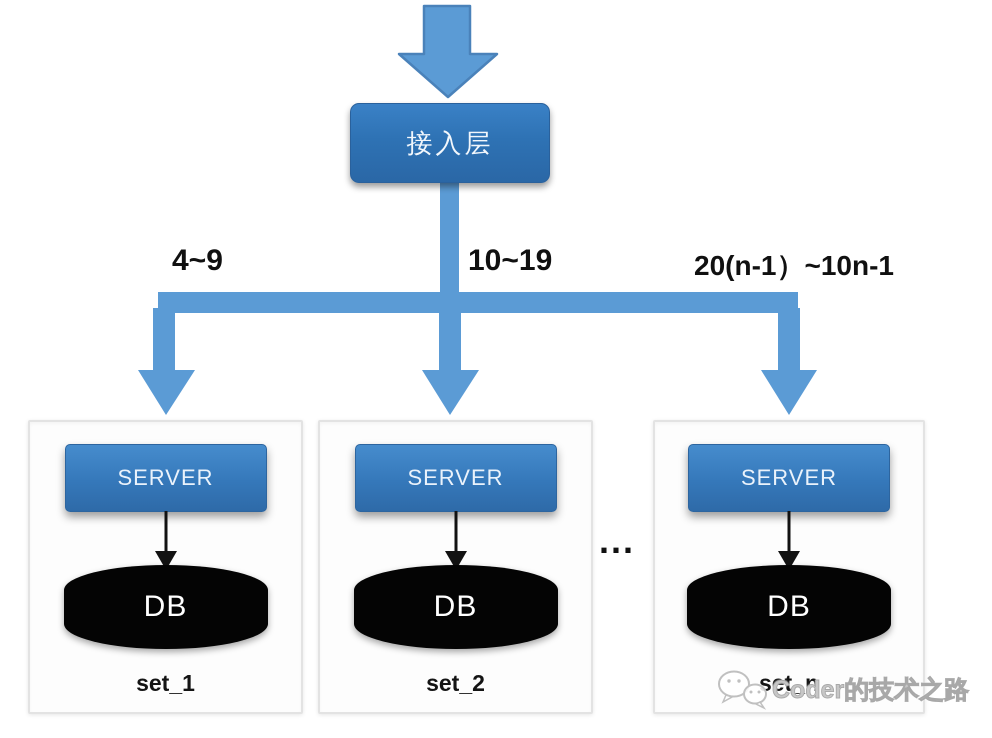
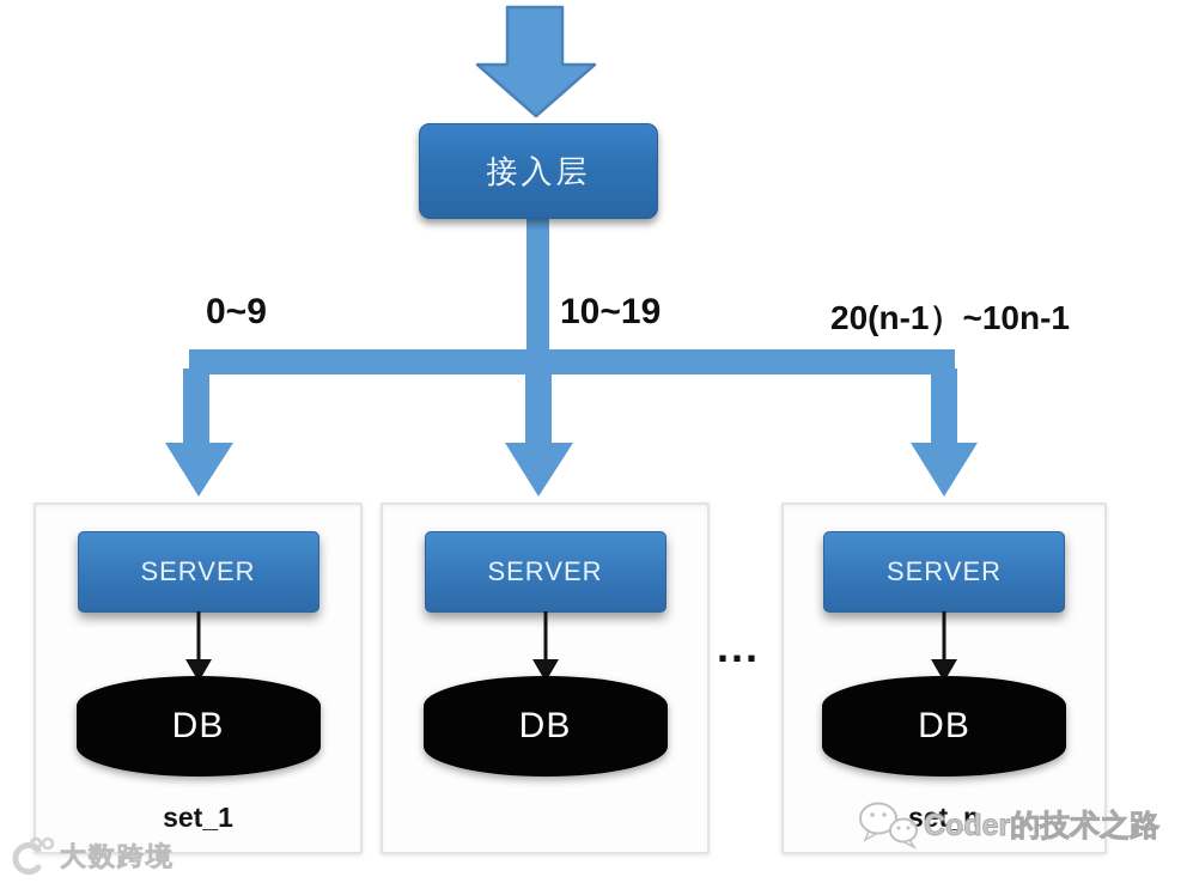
  接入层
- 4~9
+ 0~9
  10~19
  20(n-1）~10n-1
  SERVER
  DB
  set_1
  SERVER
  DB
- set_2
  ...
  SERVER
  DB
  set_n
+ 大数跨境
  Coder的技术之路
